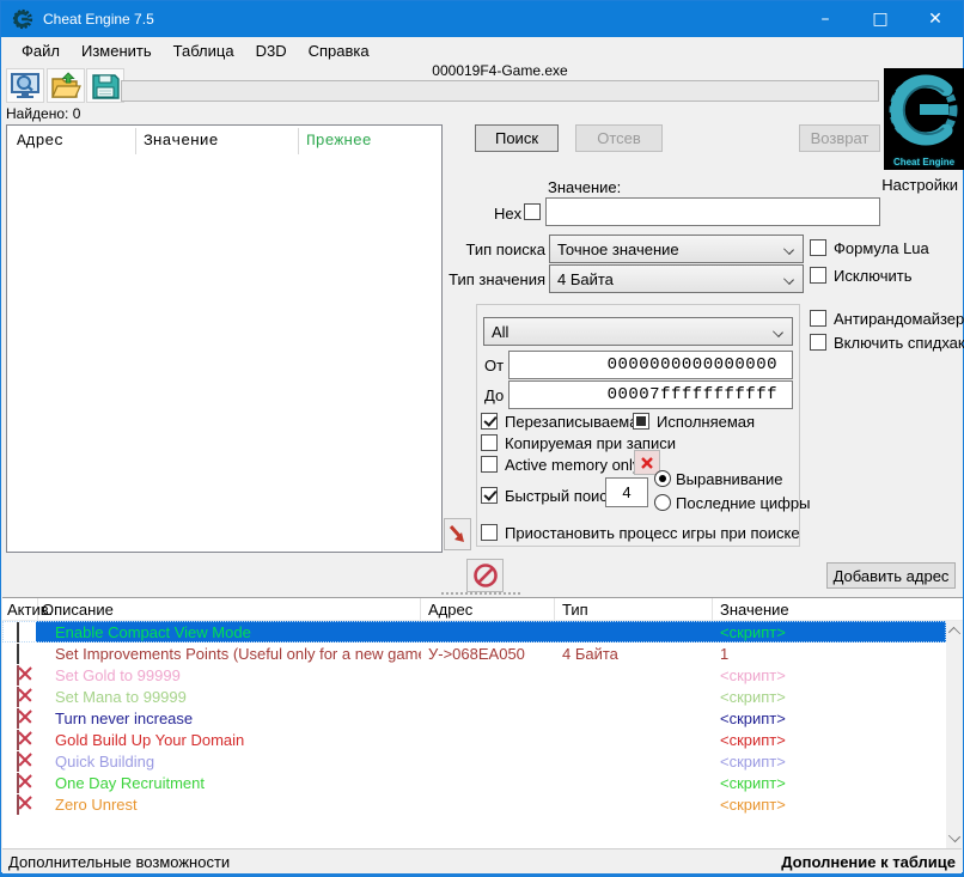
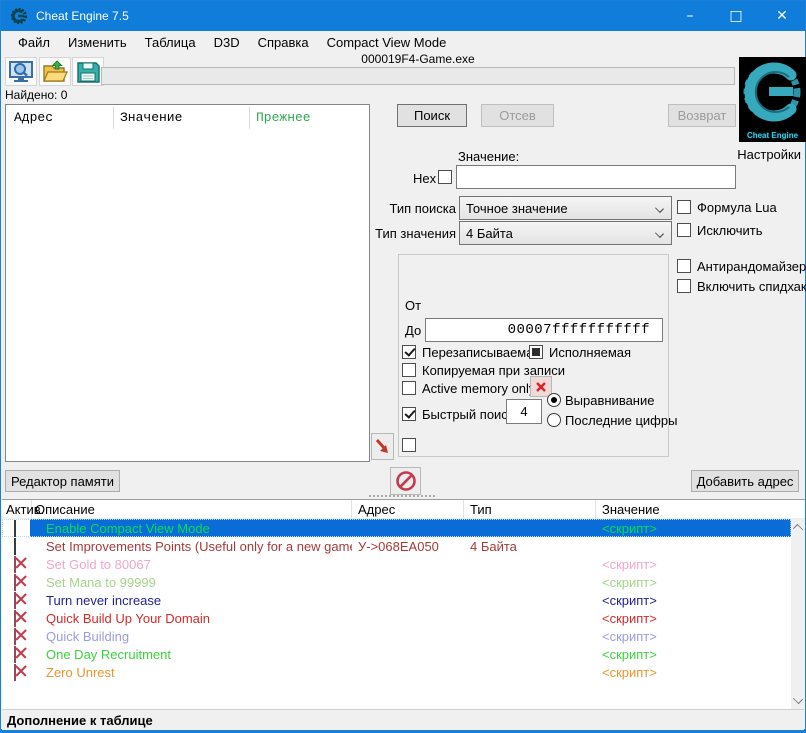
  Cheat Engine 7.5
  –
  □
  ✕
  Файл
  Изменить
  Таблица
  D3D
  Справка
+ Compact View Mode
  000019F4-Game.exe
  Найдено: 0
  Адрес
  Значение
  Прежнее
  Поиск
  Отсев
  Возврат
  Значение:
  Hex
  Тип поиска
  Точное значение
  Формула Lua
  Тип значения
  4 Байта
  Исключить
  Антирандомайзер
  Включить спидхак
- All
  От
- 0000000000000000
  До
  00007fffffffffff
  Перезаписываем
  Исполняемая
  Копируемая при записи
  Active memory onl
  Быстрый поис
  4
  Выравнивание
  Последние цифры
- Приостановить процесс игры при поиске
  Cheat Engine
  Настройки
+ Редактор памяти
  Добавить адрес
  Описание
  Адрес
  Тип
  Значение
  Enable Compact View Mode
  <скрипт>
  Set Improvements Points (Useful only for a new gam
  У->068EA050
  4 Байта
- 1
- Set Gold to 99999
+ Set Gold to 80067
  <скрипт>
  Set Mana to 99999
  <скрипт>
  Turn never increase
  <скрипт>
- Gold Build Up Your Domain
+ Quick Build Up Your Domain
  <скрипт>
  Quick Building
  <скрипт>
  One Day Recruitment
  <скрипт>
  Zero Unrest
  <скрипт>
- Дополнительные возможности
  Дополнение к таблице
